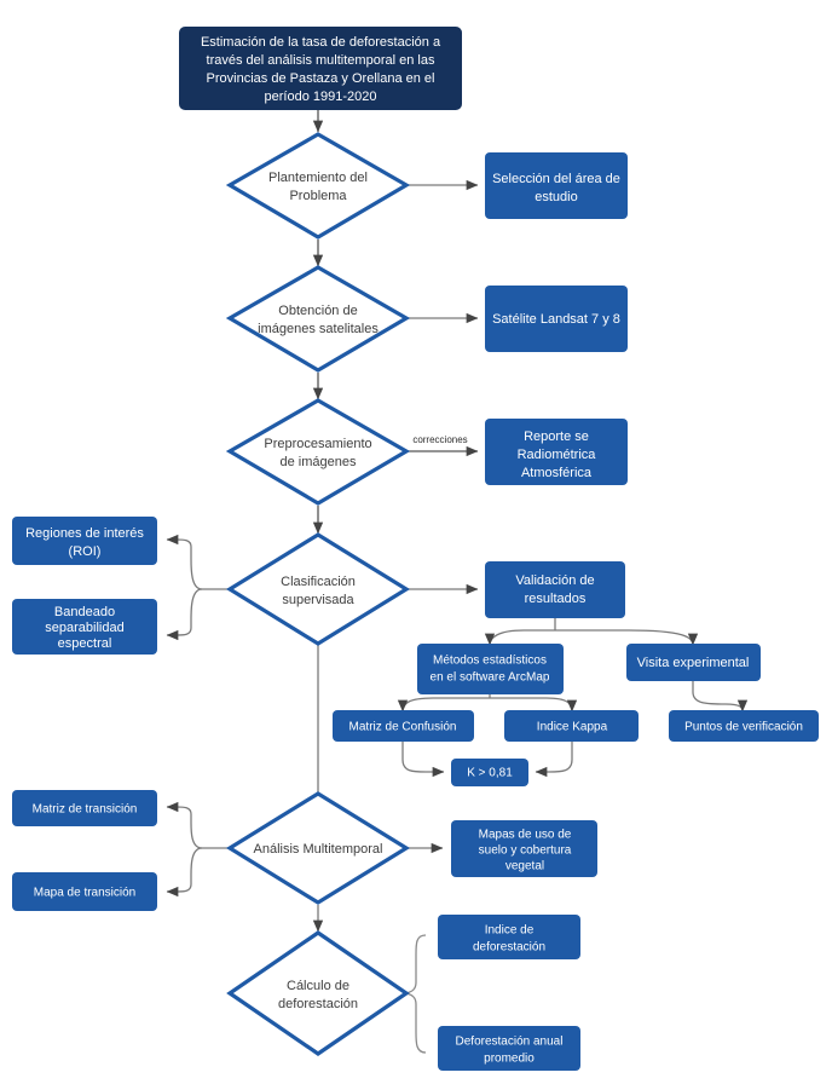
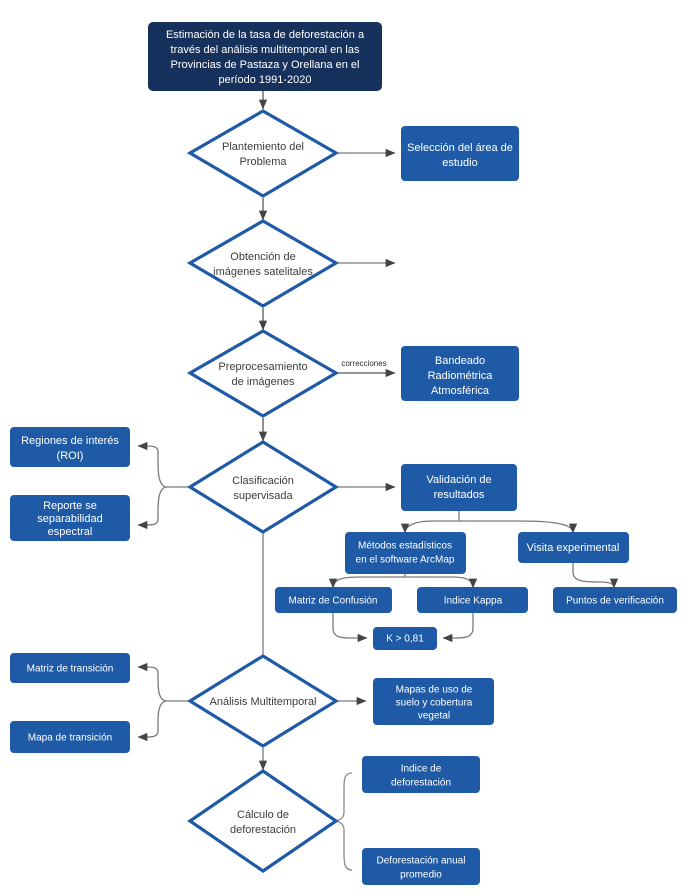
  Estimación de la tasa de deforestación a
  través del análisis multitemporal en las
  Provincias de Pastaza y Orellana en el
  período 1991-2020
  Plantemiento del
  Problema
  Selección del área de
  estudio
  Obtención de
  imágenes satelitales
- Satélite Landsat 7 y 8
  Preprocesamiento
  de imágenes
  correcciones
- Reporte se
+ Bandeado
  Radiométrica
  Atmosférica
  Regiones de interés
  (ROI)
  Clasificación
  supervisada
  Validación de
  resultados
- Bandeado
+ Reporte se
  separabilidad
  espectral
  Métodos estadísticos
  en el software ArcMap
  Visita experimental
  Matriz de Confusión
  Indice Kappa
  Puntos de verificación
  K > 0,81
  Matriz de transición
  Análisis Multitemporal
  Mapas de uso de
  suelo y cobertura
  vegetal
  Mapa de transición
  Indice de
  deforestación
  Cálculo de
  deforestación
  Deforestación anual
  promedio
